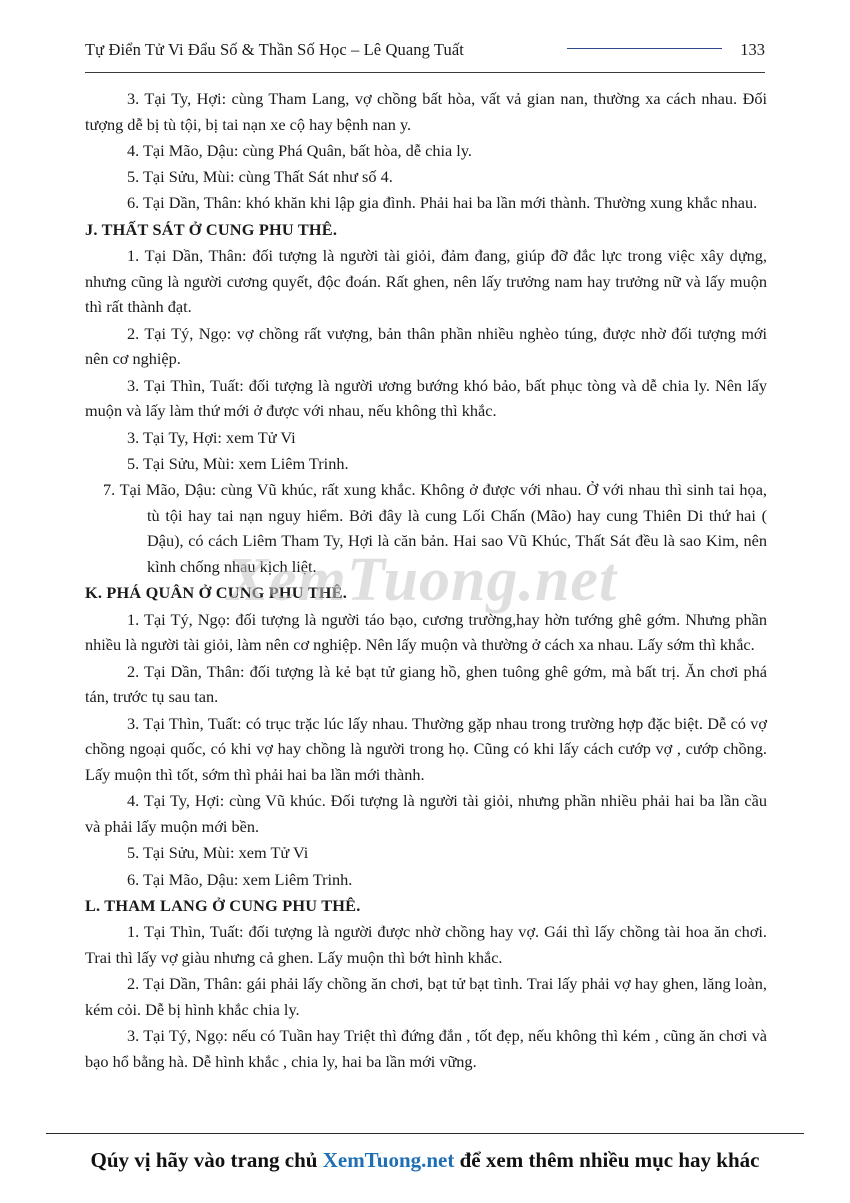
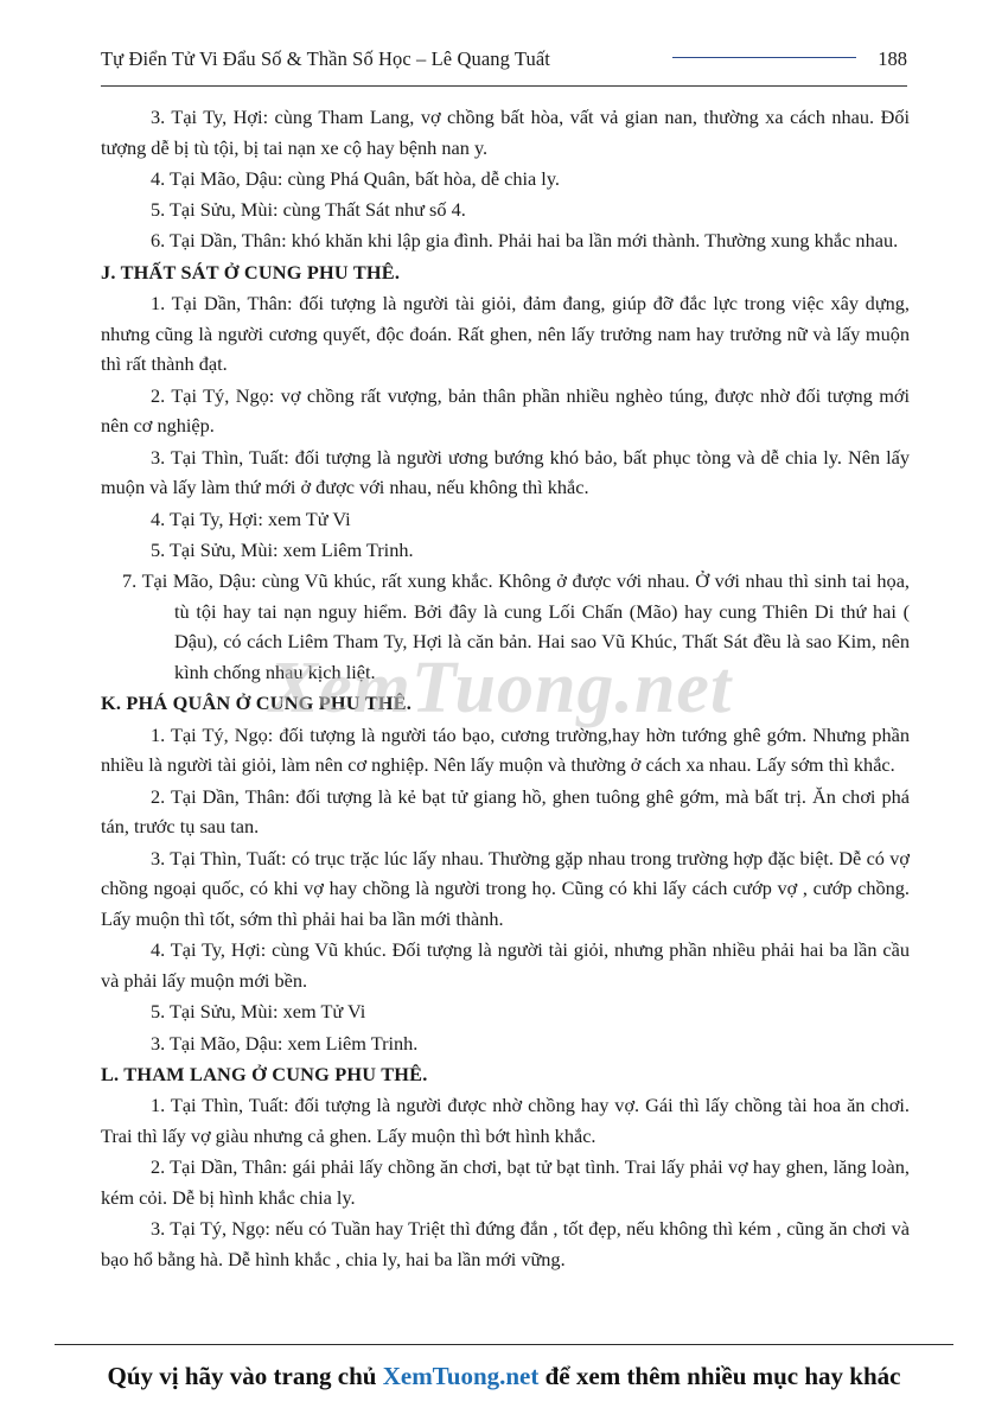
  Tự Điển Tử Vi Đẩu Số & Thần Số Học – Lê Quang Tuất
- 133
+ 188
  3. Tại Ty, Hợi: cùng Tham Lang, vợ chồng bất hòa, vất vả gian nan, thường xa cách nhau. Đối tượng dễ bị tù tội, bị tai nạn xe cộ hay bệnh nan y.
  4. Tại Mão, Dậu: cùng Phá Quân, bất hòa, dễ chia ly.
  5. Tại Sửu, Mùi: cùng Thất Sát như số 4.
  6. Tại Dần, Thân: khó khăn khi lập gia đình. Phải hai ba lần mới thành. Thường xung khắc nhau.
  J. THẤT SÁT Ở CUNG PHU THÊ.
  1. Tại Dần, Thân: đối tượng là người tài giỏi, đảm đang, giúp đỡ đắc lực trong việc xây dựng, nhưng cũng là người cương quyết, độc đoán. Rất ghen, nên lấy trưởng nam hay trưởng nữ và lấy muộn thì rất thành đạt.
  2. Tại Tý, Ngọ: vợ chồng rất vượng, bản thân phần nhiều nghèo túng, được nhờ đối tượng mới nên cơ nghiệp.
  3. Tại Thìn, Tuất: đối tượng là người ương bướng khó bảo, bất phục tòng và dễ chia ly. Nên lấy muộn và lấy làm thứ mới ở được với nhau, nếu không thì khắc.
- 3. Tại Ty, Hợi: xem Tử Vi
+ 4. Tại Ty, Hợi: xem Tử Vi
  5. Tại Sửu, Mùi: xem Liêm Trinh.
  7. Tại Mão, Dậu: cùng Vũ khúc, rất xung khắc. Không ở được với nhau. Ở với nhau thì sinh tai họa, tù tội hay tai nạn nguy hiểm. Bởi đây là cung Lối Chấn (Mão) hay cung Thiên Di thứ hai ( Dậu), có cách Liêm Tham Ty, Hợi là căn bản. Hai sao Vũ Khúc, Thất Sát đều là sao Kim, nên kình chống nhau kịch liệt.
  K. PHÁ QUÂN Ở CUNG PHU THÊ.
  1. Tại Tý, Ngọ: đối tượng là người táo bạo, cương trường,hay hờn tướng ghê gớm. Nhưng phần nhiều là người tài giỏi, làm nên cơ nghiệp. Nên lấy muộn và thường ở cách xa nhau. Lấy sớm thì khắc.
  2. Tại Dần, Thân: đối tượng là kẻ bạt tử giang hồ, ghen tuông ghê gớm, mà bất trị. Ăn chơi phá tán, trước tụ sau tan.
  3. Tại Thìn, Tuất: có trục trặc lúc lấy nhau. Thường gặp nhau trong trường hợp đặc biệt. Dễ có vợ chồng ngoại quốc, có khi vợ hay chồng là người trong họ. Cũng có khi lấy cách cướp vợ , cướp chồng. Lấy muộn thì tốt, sớm thì phải hai ba lần mới thành.
  4. Tại Ty, Hợi: cùng Vũ khúc. Đối tượng là người tài giỏi, nhưng phần nhiều phải hai ba lần cầu và phải lấy muộn mới bền.
  5. Tại Sửu, Mùi: xem Tử Vi
- 6. Tại Mão, Dậu: xem Liêm Trinh.
+ 3. Tại Mão, Dậu: xem Liêm Trinh.
  L. THAM LANG Ở CUNG PHU THÊ.
  1. Tại Thìn, Tuất: đối tượng là người được nhờ chồng hay vợ. Gái thì lấy chồng tài hoa ăn chơi. Trai thì lấy vợ giàu nhưng cả ghen. Lấy muộn thì bớt hình khắc.
  2. Tại Dần, Thân: gái phải lấy chồng ăn chơi, bạt tử bạt tình. Trai lấy phải vợ hay ghen, lăng loàn, kém cỏi. Dễ bị hình khắc chia ly.
  3. Tại Tý, Ngọ: nếu có Tuần hay Triệt thì đứng đắn , tốt đẹp, nếu không thì kém , cũng ăn chơi và bạo hổ bằng hà. Dễ hình khắc , chia ly, hai ba lần mới vững.
  XemTuong.net
  Qúy vị hãy vào trang chủ XemTuong.net để xem thêm nhiều mục hay khác
